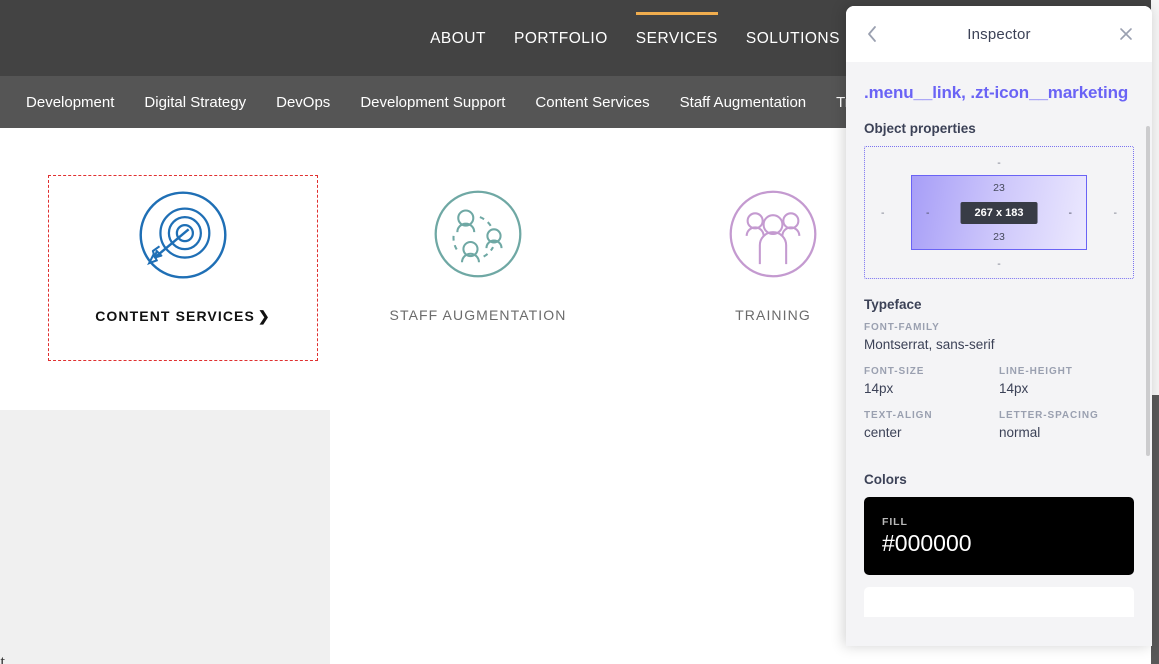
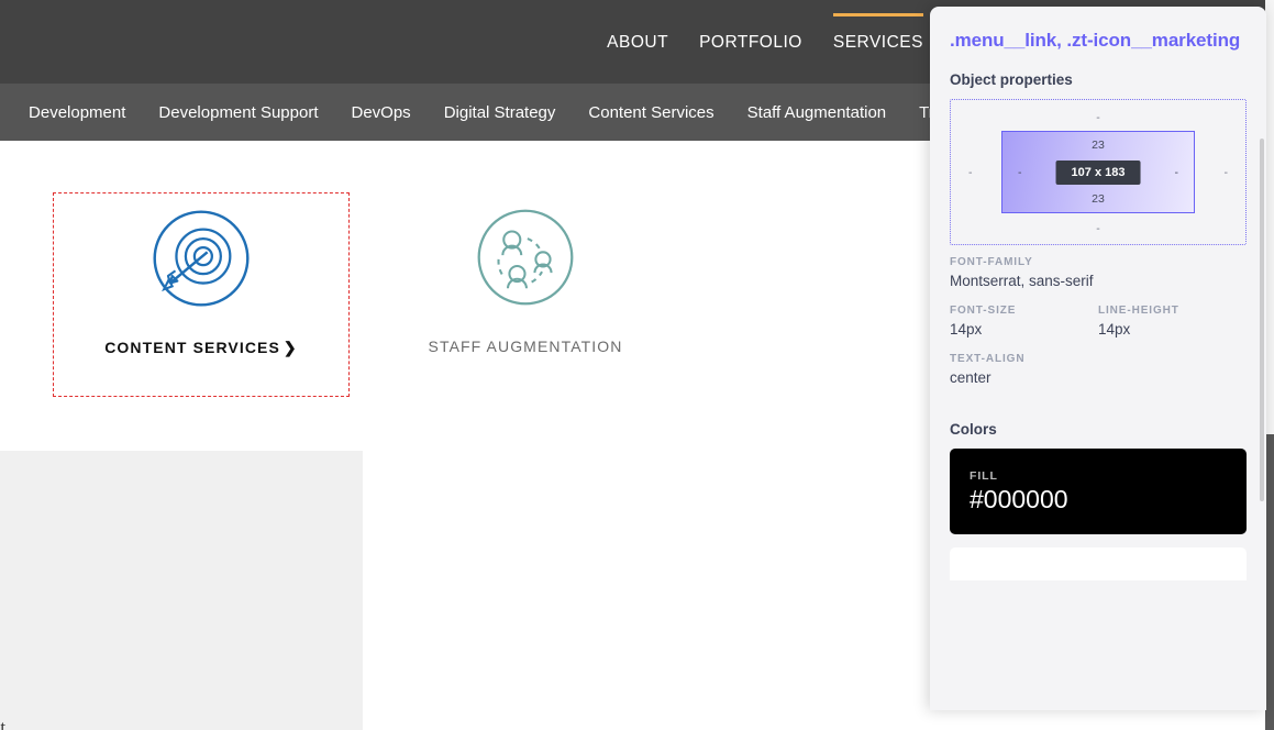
  ABOUT
  PORTFOLIO
  SERVICES
- SOLUTIONS
  Development
- Digital Strategy
+ Development Support
  DevOps
- Development Support
+ Digital Strategy
  Content Services
  Staff Augmentation
  CONTENT SERVICES ❯
  STAFF AUGMENTATION
- TRAINING
- Inspector
  .menu__link, .zt-icon__marketing
  Object properties
  -
  -
  -
  -
  23
  23
  -
  -
- 267 x 183
+ 107 x 183
- Typeface
  FONT-FAMILY
  Montserrat, sans-serif
  FONT-SIZE
  14px
  LINE-HEIGHT
  14px
  TEXT-ALIGN
  center
- LETTER-SPACING
- normal
  Colors
  FILL
  #000000
